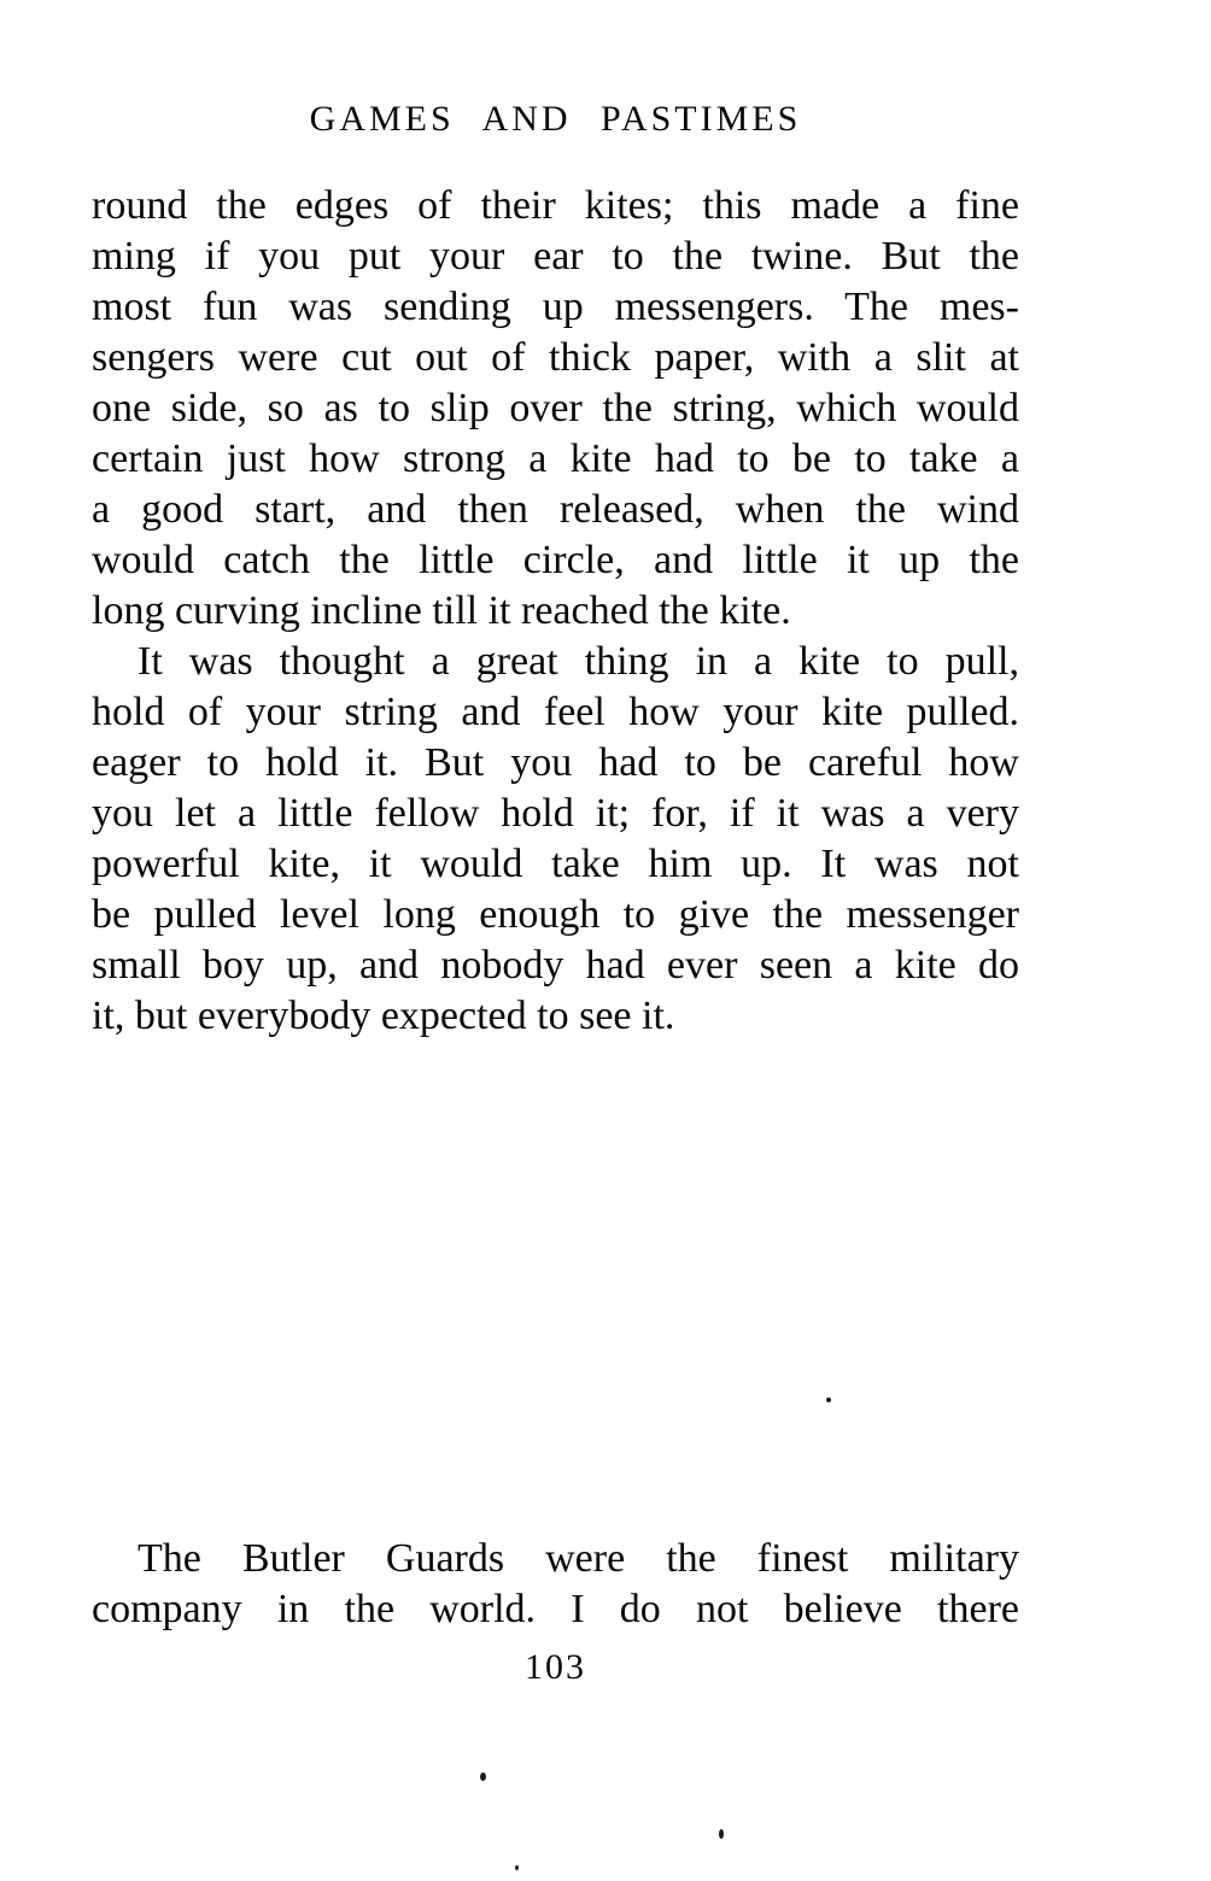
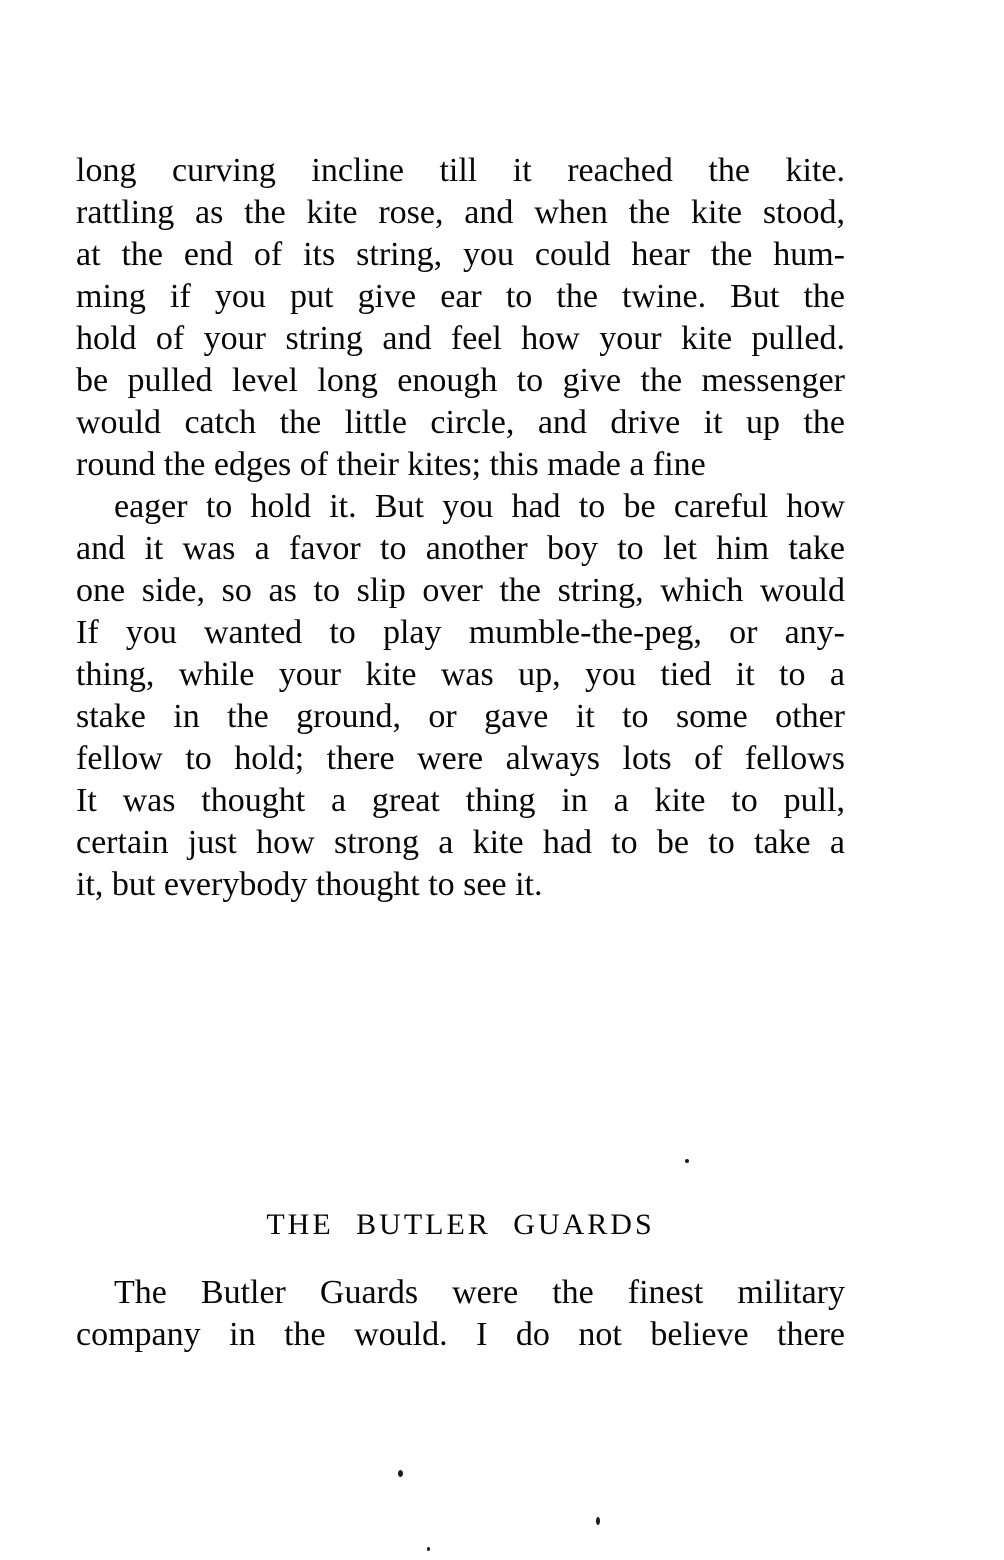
- GAMES AND PASTIMES
- round the edges of their kites; this made a fine
+ long curving incline till it reached the kite.
+ rattling as the kite rose, and when the kite stood,
+ at the end of its string, you could hear the hum-
- ming if you put your ear to the twine. But the
+ ming if you put give ear to the twine. But the
- most fun was sending up messengers. The mes-
- sengers were cut out of thick paper, with a slit at
- one side, so as to slip over the string, which would
+ hold of your string and feel how your kite pulled.
- certain just how strong a kite had to be to take a
+ be pulled level long enough to give the messenger
- a good start, and then released, when the wind
- would catch the little circle, and little it up the
+ would catch the little circle, and drive it up the
- long curving incline till it reached the kite.
+ round the edges of their kites; this made a fine
- It was thought a great thing in a kite to pull,
+ eager to hold it. But you had to be careful how
+ and it was a favor to another boy to let him take
- hold of your string and feel how your kite pulled.
+ one side, so as to slip over the string, which would
+ If you wanted to play mumble-the-peg, or any-
+ thing, while your kite was up, you tied it to a
+ stake in the ground, or gave it to some other
+ fellow to hold; there were always lots of fellows
- eager to hold it. But you had to be careful how
+ It was thought a great thing in a kite to pull,
- you let a little fellow hold it; for, if it was a very
- powerful kite, it would take him up. It was not
- be pulled level long enough to give the messenger
+ certain just how strong a kite had to be to take a
- small boy up, and nobody had ever seen a kite do
- it, but everybody expected to see it.
+ it, but everybody thought to see it.
+ THE BUTLER GUARDS
  The Butler Guards were the finest military
- company in the world. I do not believe there
+ company in the would. I do not believe there
- 103
